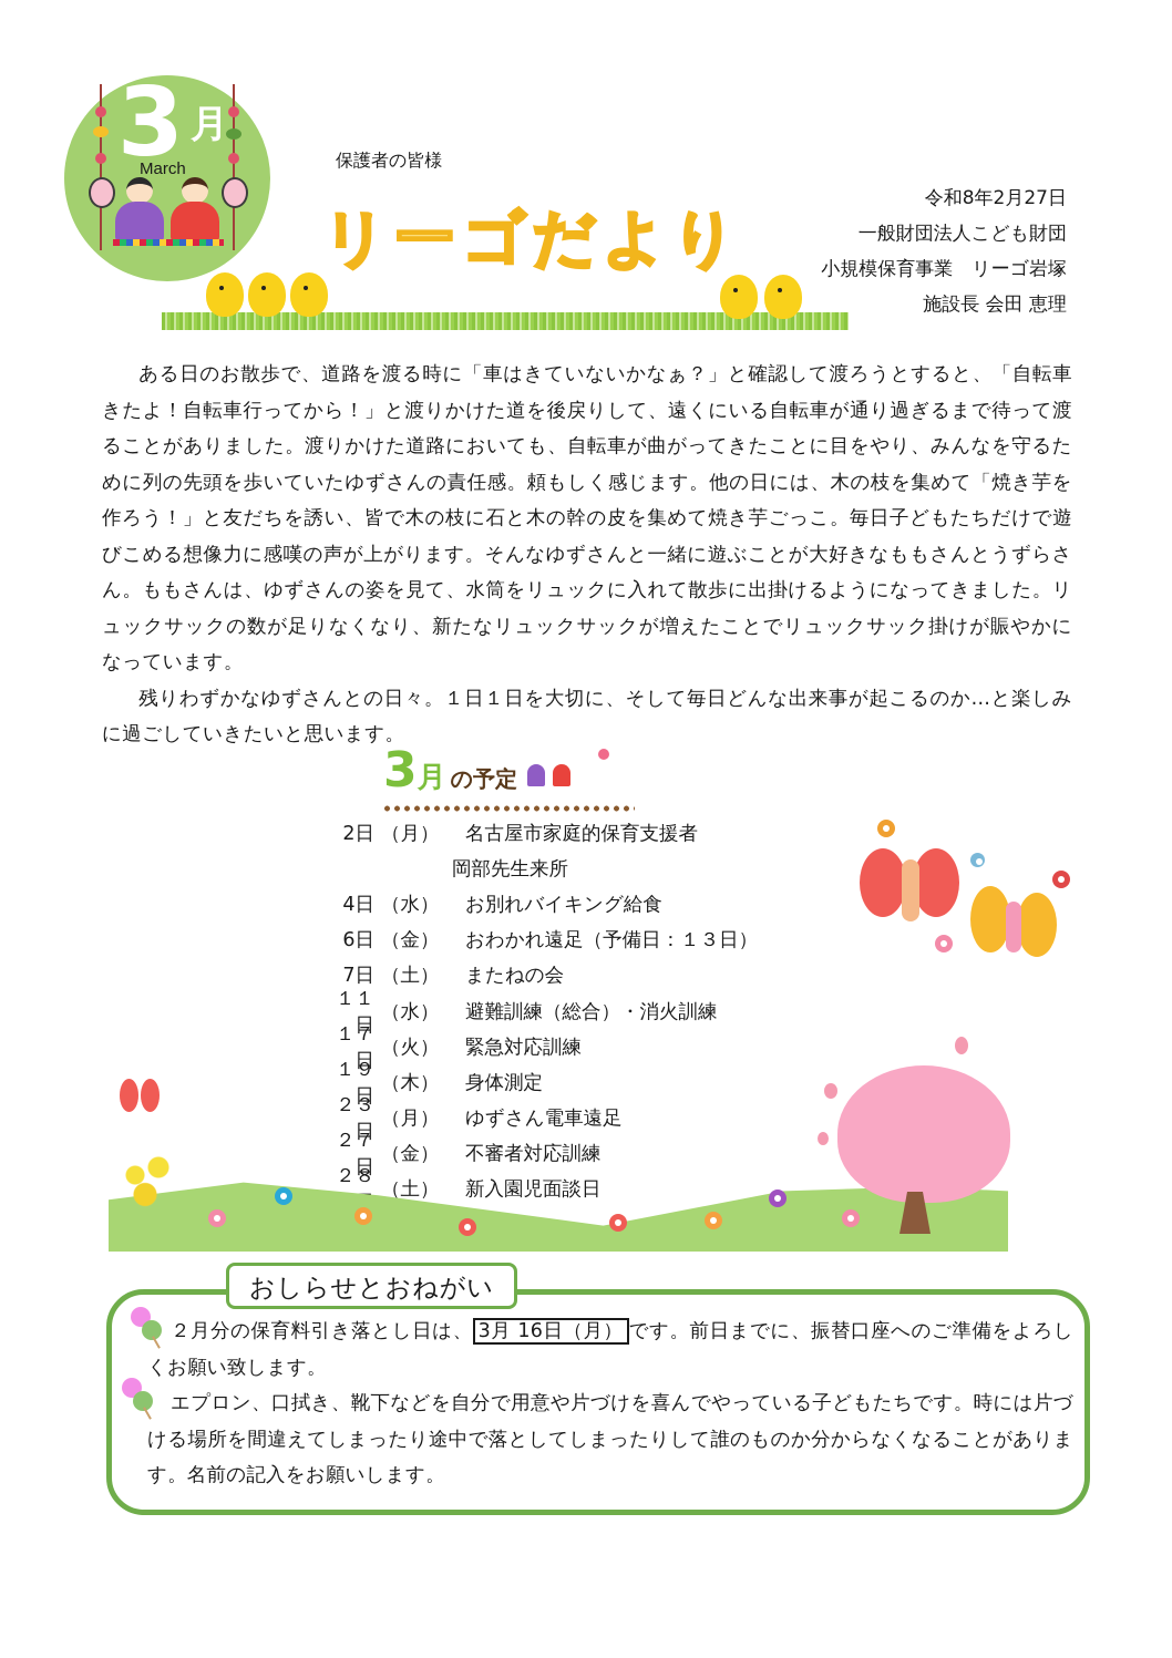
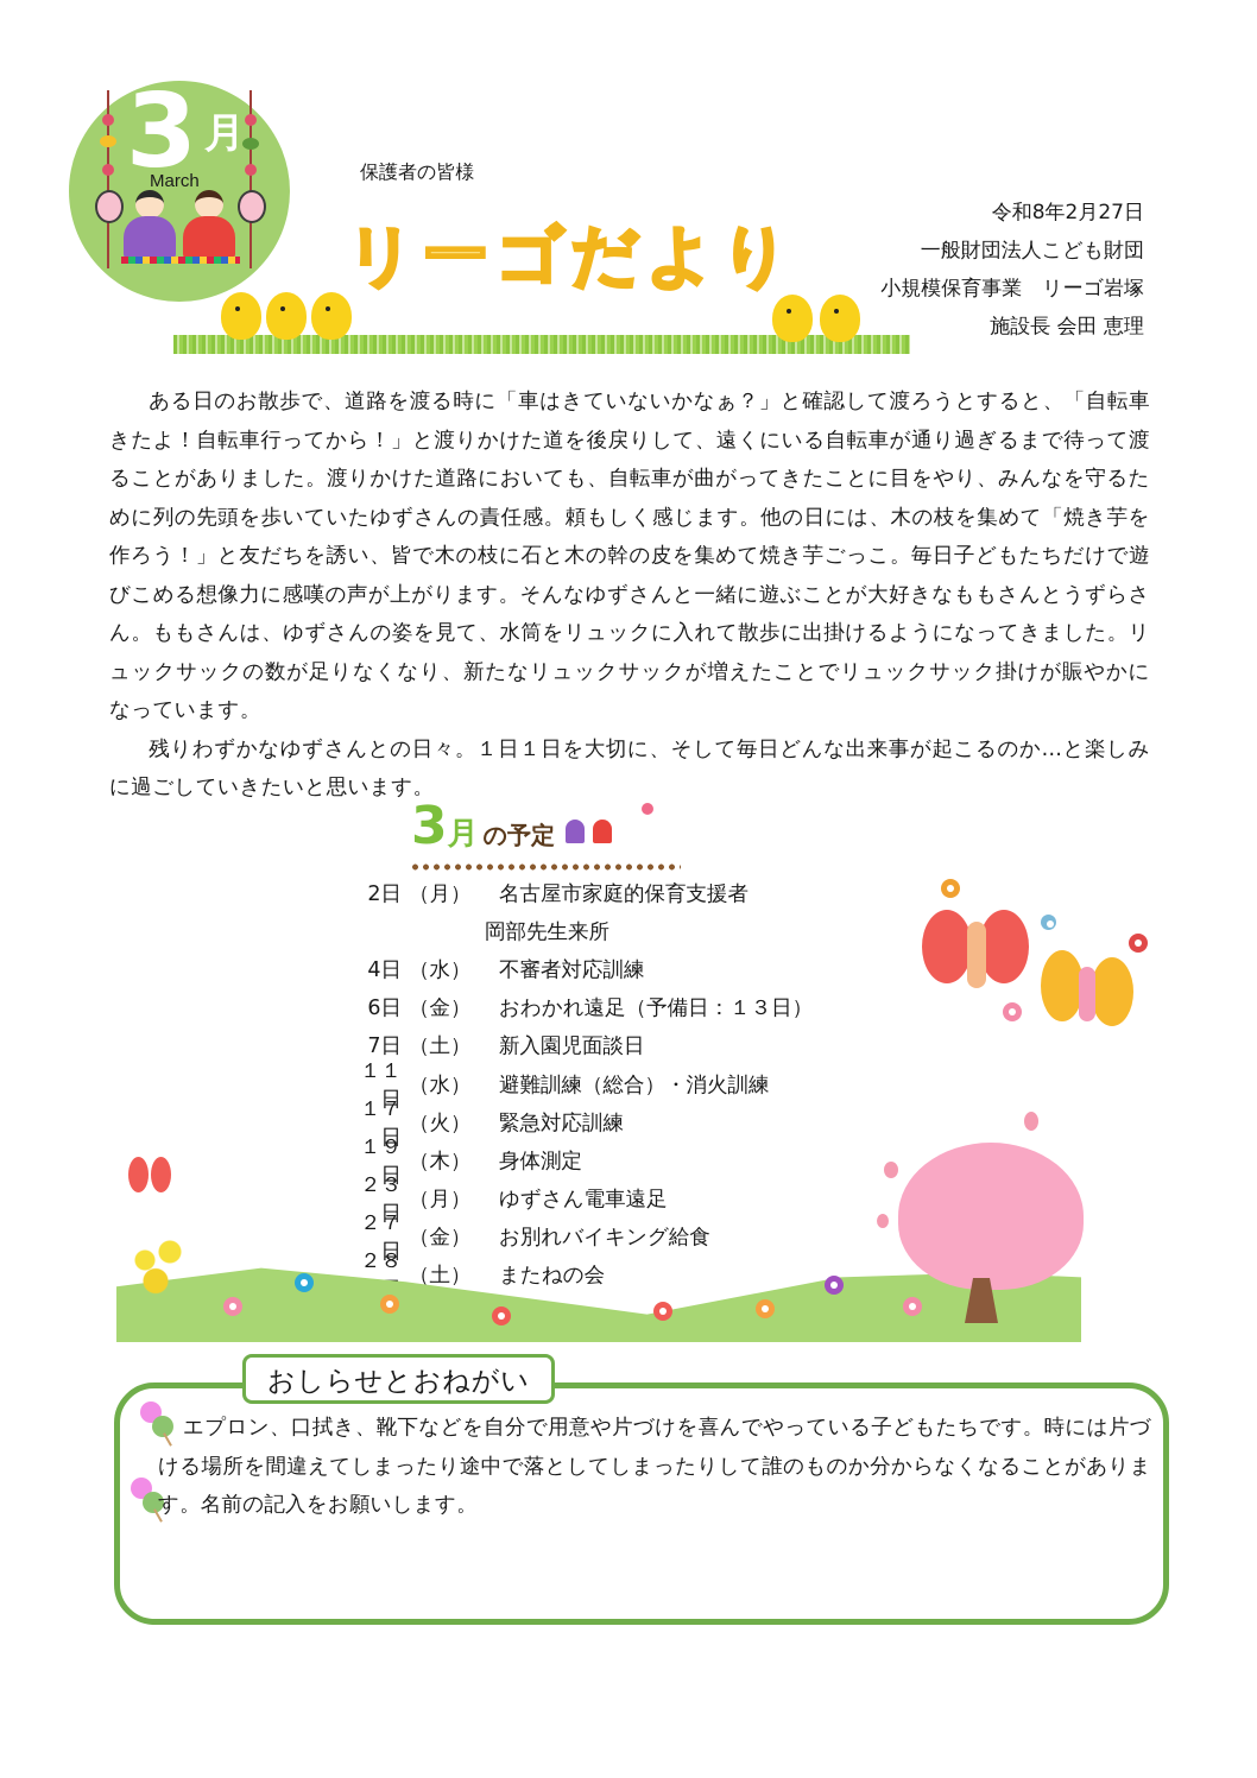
  3
  月
  March
  保護者の皆様
  リーゴだより
  令和8年2月27日
  一般財団法人こども財団
  小規模保育事業 リーゴ岩塚
  施設長 会田 恵理
  ある日のお散歩で、道路を渡る時に「車はきていないかなぁ？」と確認して渡ろうとすると、「自転車きたよ！自転車行ってから！」と渡りかけた道を後戻りして、遠くにいる自転車が通り過ぎるまで待って渡ることがありました。渡りかけた道路においても、自転車が曲がってきたことに目をやり、みんなを守るために列の先頭を歩いていたゆずさんの責任感。頼もしく感じます。他の日には、木の枝を集めて「焼き芋を作ろう！」と友だちを誘い、皆で木の枝に石と木の幹の皮を集めて焼き芋ごっこ。毎日子どもたちだけで遊びこめる想像力に感嘆の声が上がります。そんなゆずさんと一緒に遊ぶことが大好きなももさんとうずらさん。ももさんは、ゆずさんの姿を見て、水筒をリュックに入れて散歩に出掛けるようになってきました。リュックサックの数が足りなくなり、新たなリュックサックが増えたことでリュックサック掛けが賑やかになっています。
  残りわずかなゆずさんとの日々。１日１日を大切に、そして毎日どんな出来事が起こるのか…と楽しみに過ごしていきたいと思います。
  3月 の予定
  2日
  （月）
  名古屋市家庭的保育支援者
  岡部先生来所
  4日
  （水）
- お別れバイキング給食
+ 不審者対応訓練
  6日
  （金）
  おわかれ遠足（予備日：１３日）
  7日
  （土）
- またねの会
+ 新入園児面談日
  １１日
  （水）
  避難訓練（総合）・消火訓練
  １７日
  （火）
  緊急対応訓練
  １９日
  （木）
  身体測定
  ２３日
  （月）
  ゆずさん電車遠足
  ２７日
  （金）
- 不審者対応訓練
+ お別れバイキング給食
  （土）
- 新入園児面談日
+ またねの会
  おしらせとおねがい
- ２月分の保育料引き落とし日は、 3月 16日（月） です。前日までに、振替口座へのご準備をよろしくお願い致します。
  エプロン、口拭き、靴下などを自分で用意や片づけを喜んでやっている子どもたちです。時には片づける場所を間違えてしまったり途中で落としてしまったりして誰のものか分からなくなることがあります。名前の記入をお願いします。
